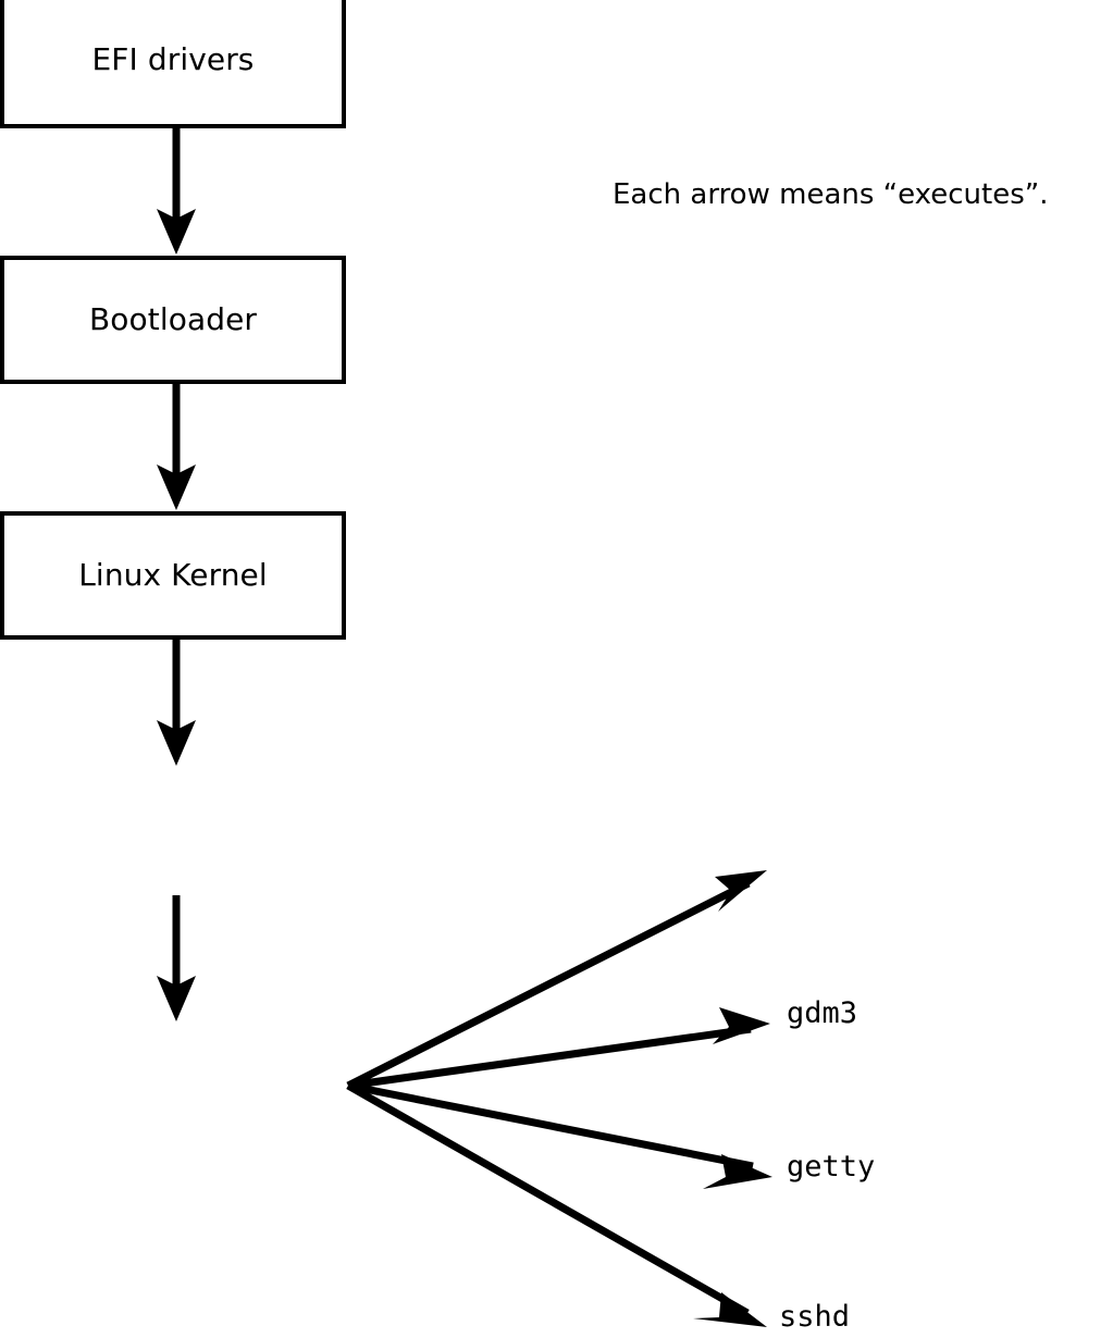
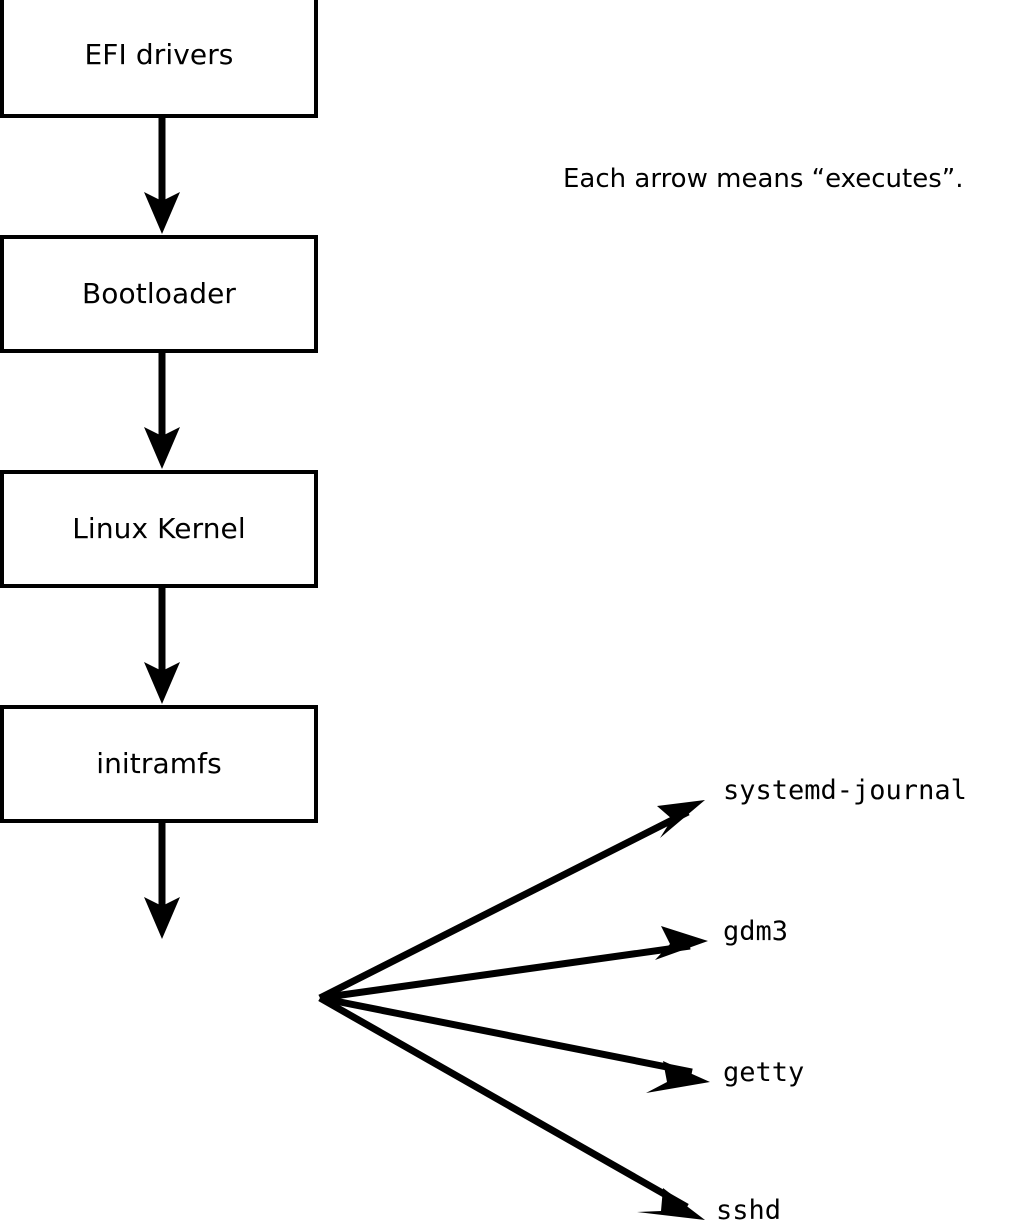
  EFI drivers
  Bootloader
  Linux Kernel
+ initramfs
+ systemd-journal
  gdm3
  getty
  sshd
  Each arrow means “executes”.
